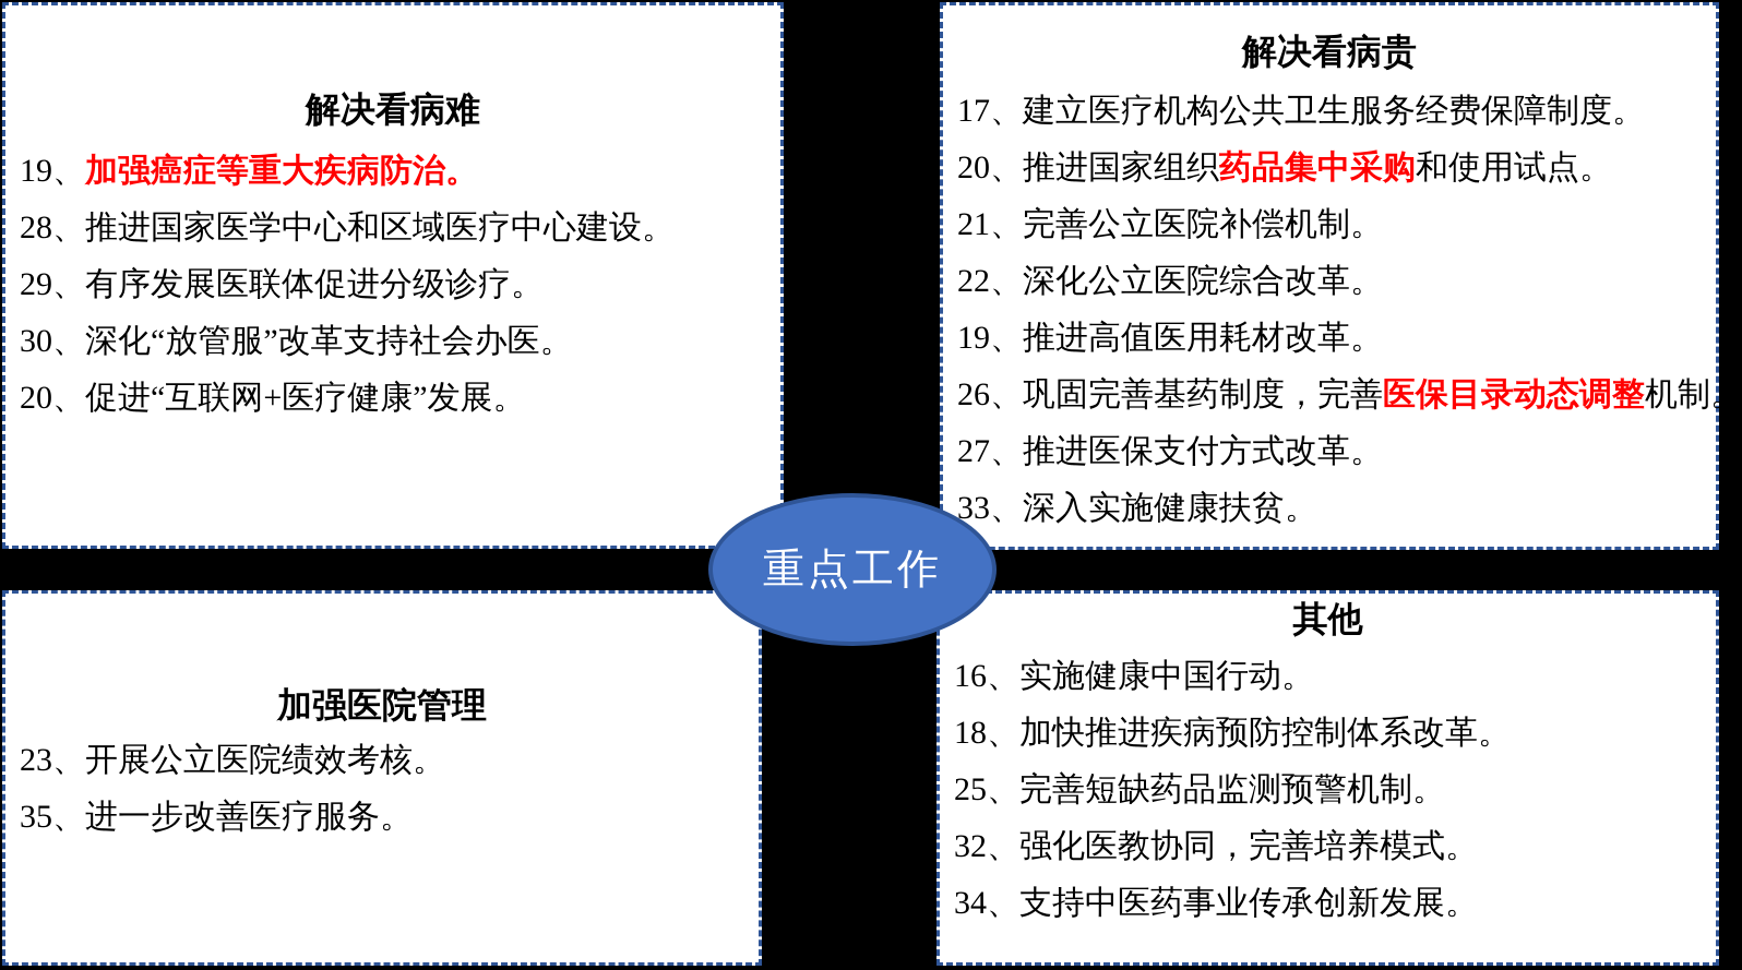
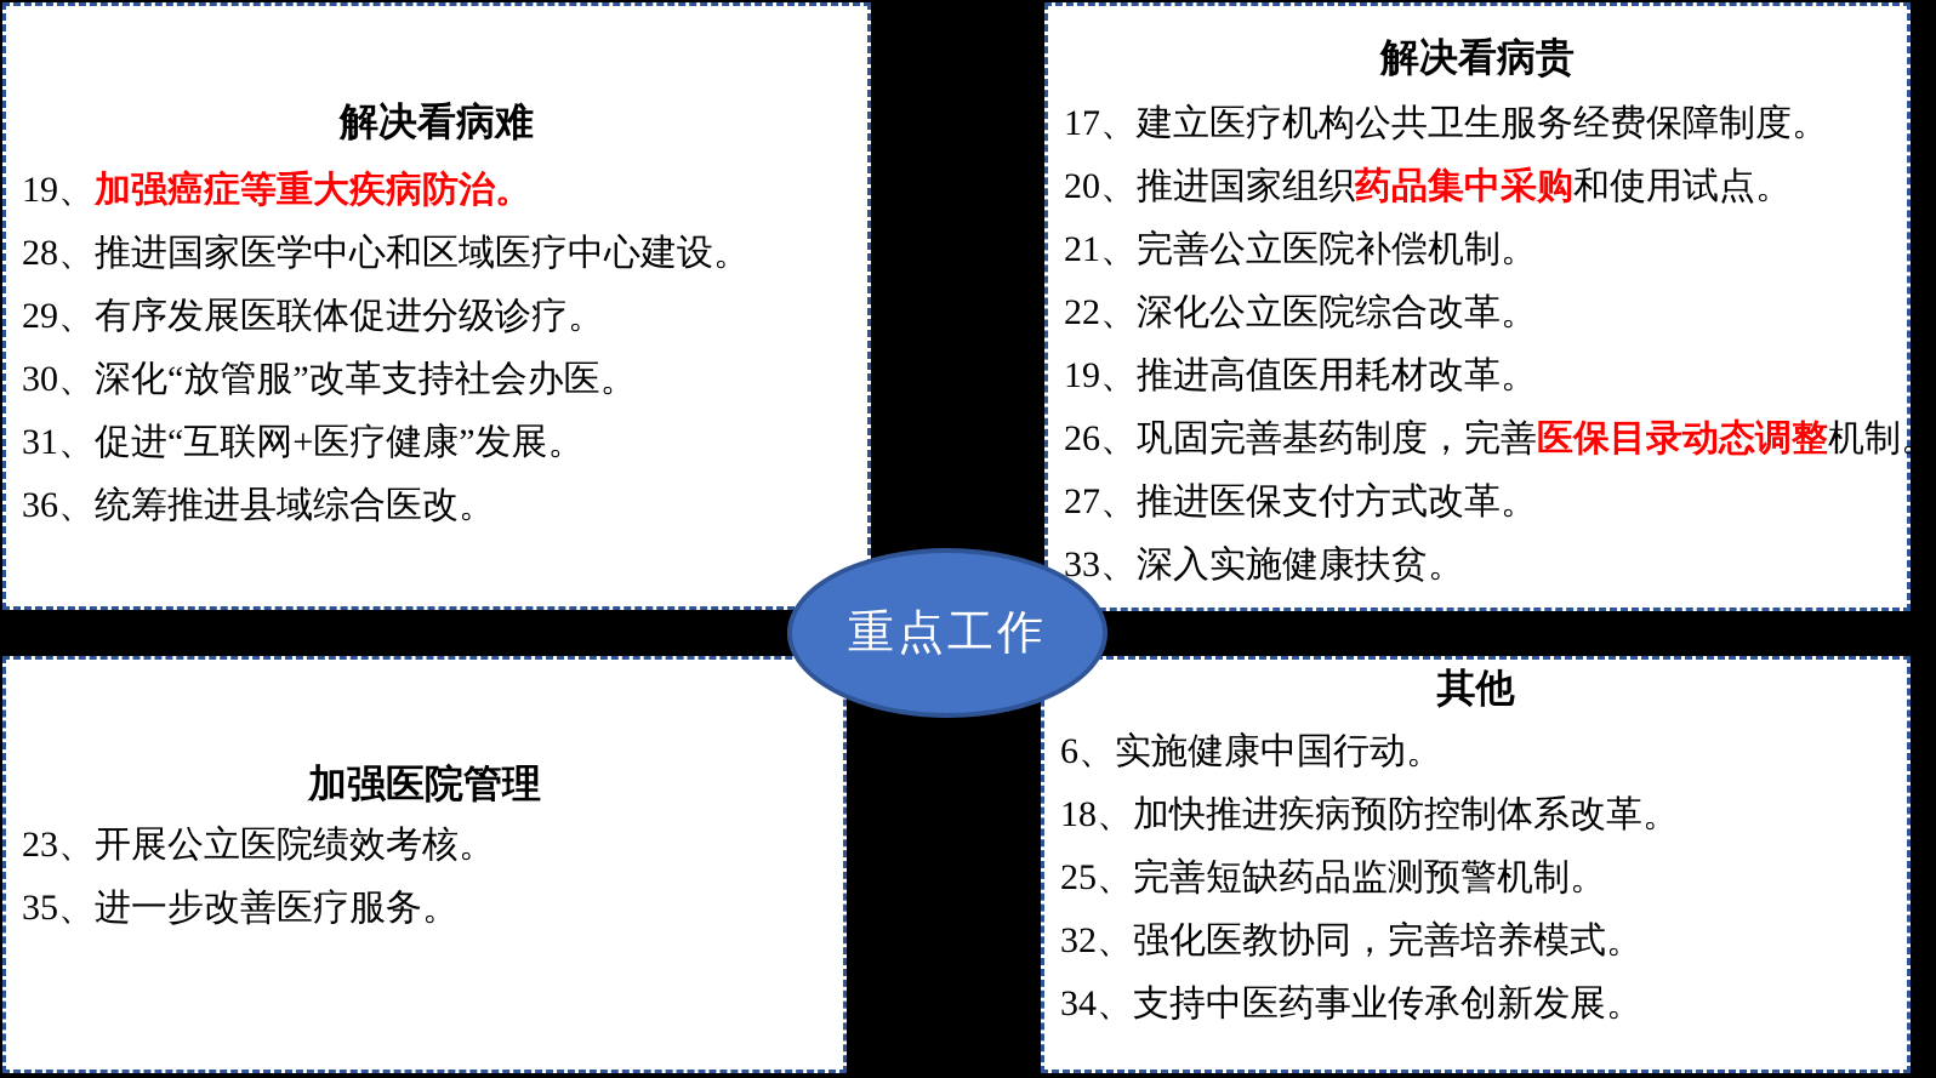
  解决看病难
  19、加强癌症等重大疾病防治。
  28、推进国家医学中心和区域医疗中心建设。
  29、有序发展医联体促进分级诊疗。
  30、深化“放管服”改革支持社会办医。
- 20、促进“互联网+医疗健康”发展。
+ 31、促进“互联网+医疗健康”发展。
+ 36、统筹推进县域综合医改。
  解决看病贵
  17、建立医疗机构公共卫生服务经费保障制度。
  20、推进国家组织药品集中采购和使用试点。
  21、完善公立医院补偿机制。
  22、深化公立医院综合改革。
  19、推进高值医用耗材改革。
  26、巩固完善基药制度，完善医保目录动态调整机制。
  27、推进医保支付方式改革。
  33、深入实施健康扶贫。
  加强医院管理
  23、开展公立医院绩效考核。
  35、进一步改善医疗服务。
  其他
- 16、实施健康中国行动。
+ 6、实施健康中国行动。
  18、加快推进疾病预防控制体系改革。
  25、完善短缺药品监测预警机制。
  32、强化医教协同，完善培养模式。
  34、支持中医药事业传承创新发展。
  重点工作
